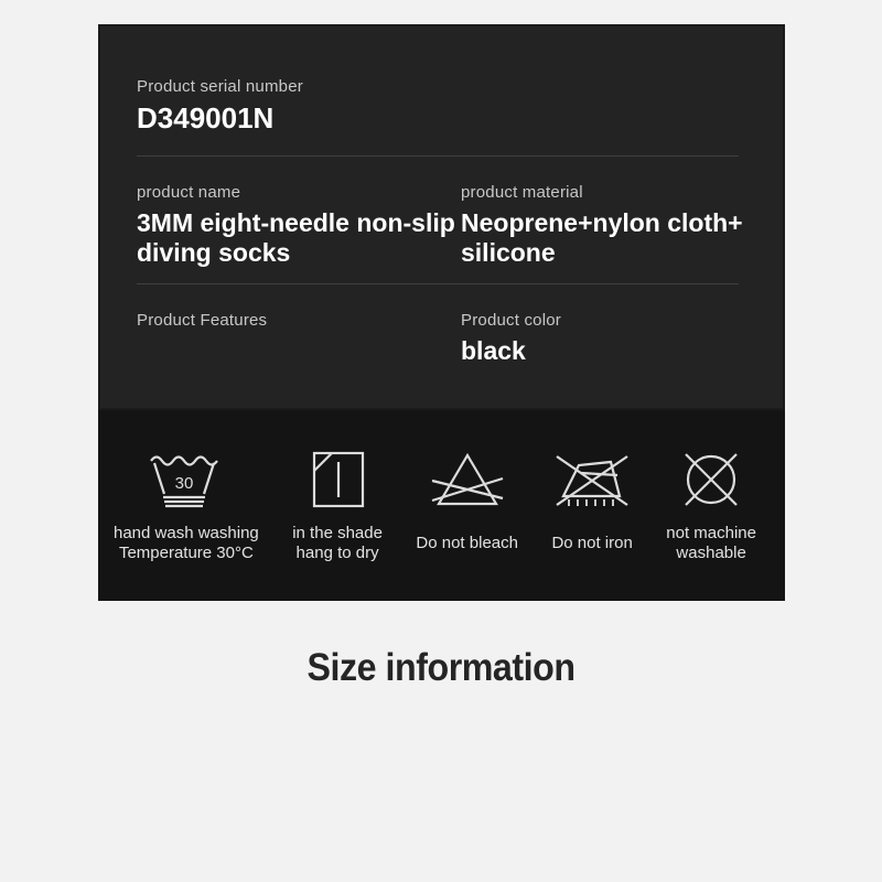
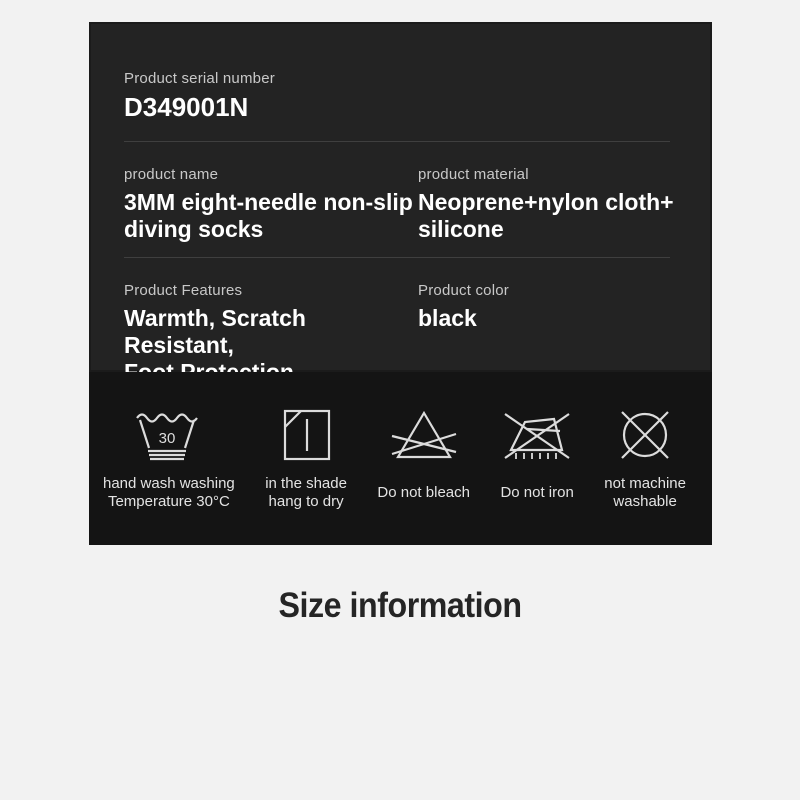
  Product serial number
  D349001N
  product name
  3MM eight-needle non-slip
  diving socks
  product material
  Neoprene+nylon cloth+
  silicone
  Product Features
+ Warmth, Scratch Resistant,
  Product color
  black
  30
  hand wash washing
  Temperature 30°C
  in the shade
  hang to dry
  Do not bleach
  Do not iron
  not machine
  washable
  Size information
